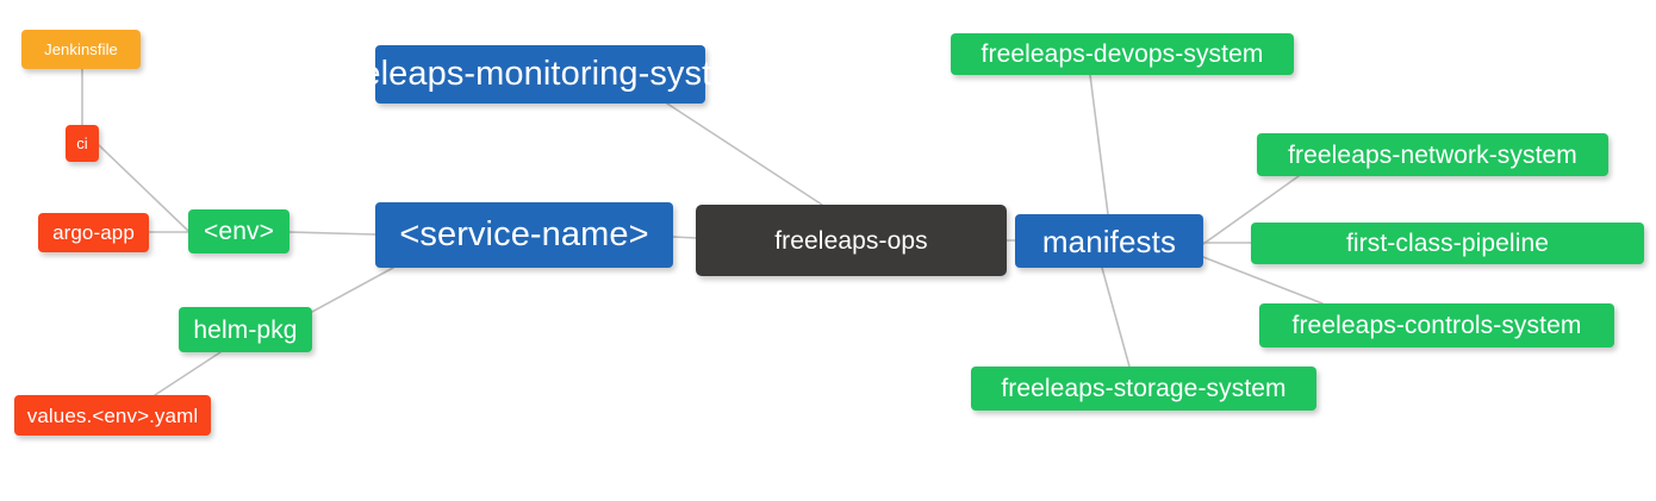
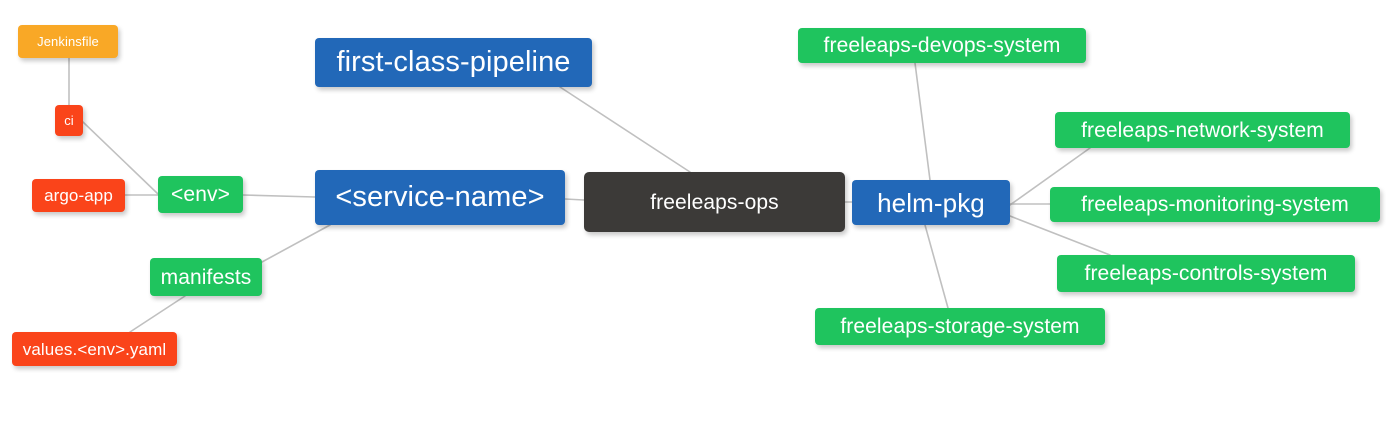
  Jenkinsfile
  ci
  argo-app
  <env>
- helm-pkg
+ manifests
  values.<env>.yaml
  <service-name>
- freeleaps-monitoring-system
+ first-class-pipeline
  freeleaps-ops
- manifests
+ helm-pkg
  freeleaps-devops-system
  freeleaps-network-system
- first-class-pipeline
+ freeleaps-monitoring-system
  freeleaps-controls-system
  freeleaps-storage-system
